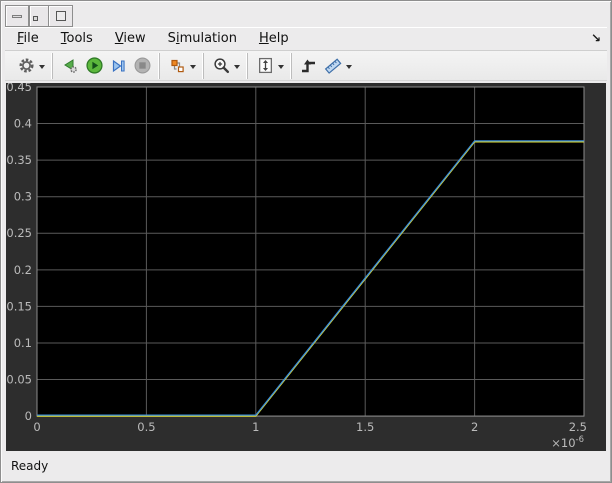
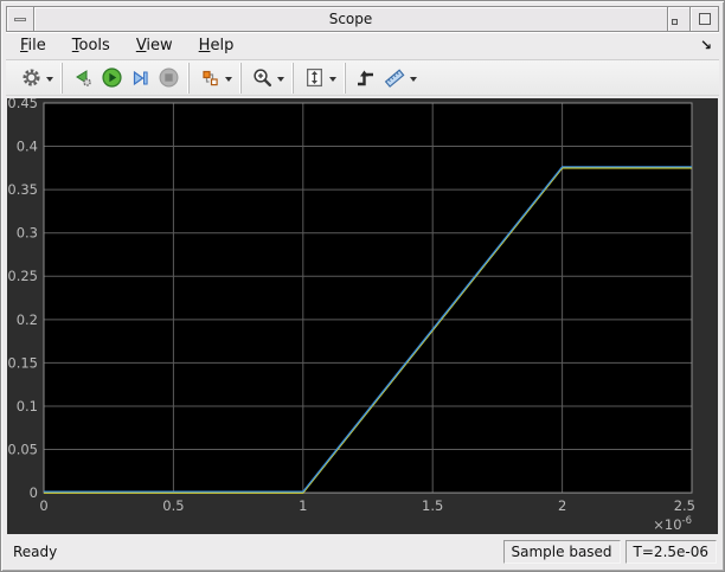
+ Scope
  File
  Tools
  View
- Simulation
  Help
  ↘
  0
  0.05
  0.1
  0.15
  0.2
  0.25
  0.3
  0.35
  0.4
  0.45
  0
  0.5
  1
  1.5
  2
  2.5
  ×10-6
  Ready
+ Sample based
+ T=2.5e-06
